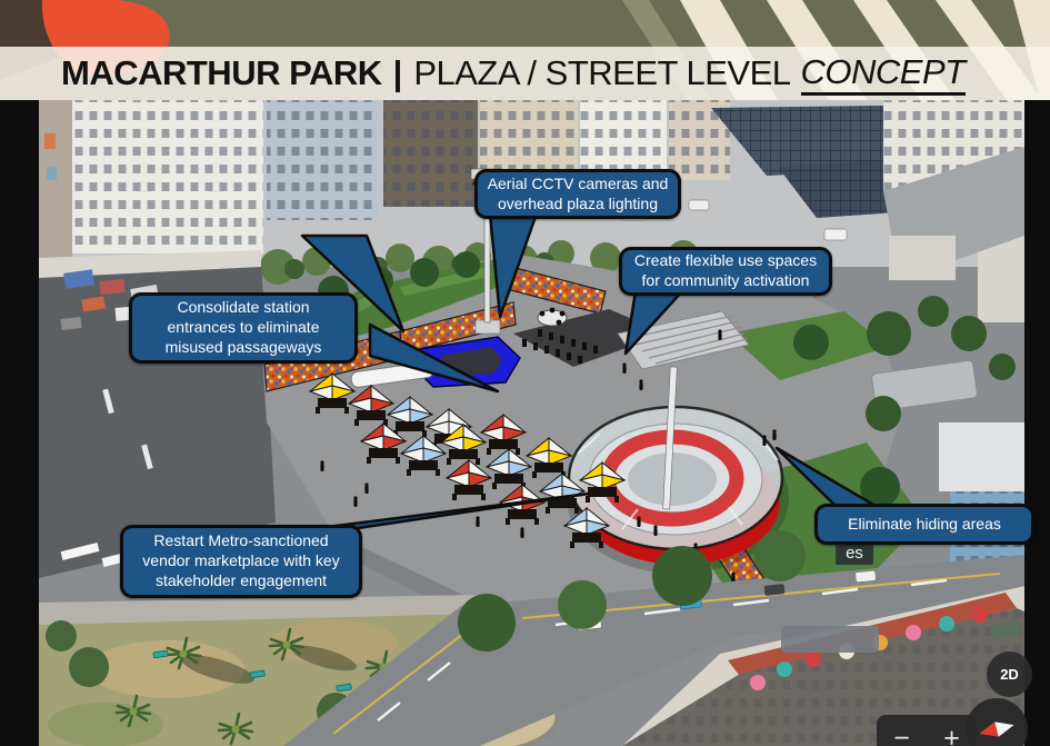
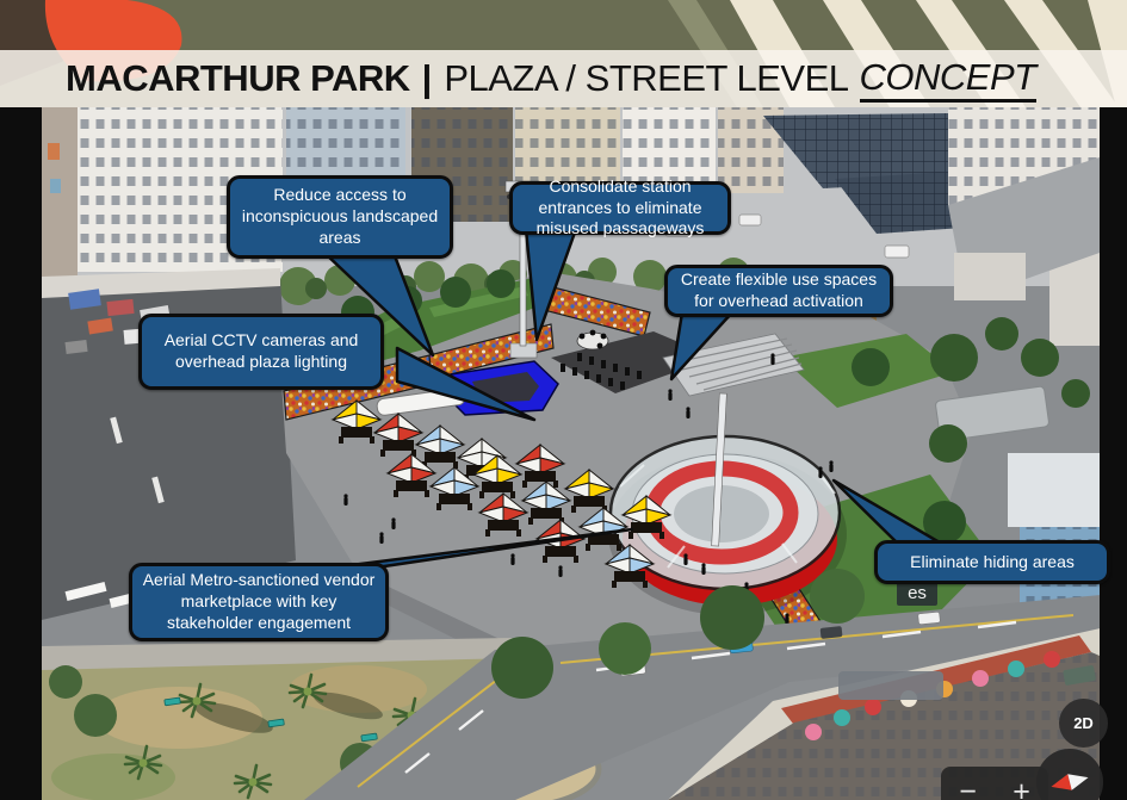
  MACARTHUR PARK
  |
  PLAZA / STREET LEVEL
  CONCEPT
  es
+ Reduce access to inconspicuous landscaped areas
- Aerial CCTV cameras and overhead plaza lighting
+ Consolidate station entrances to eliminate misused passageways
- Create flexible use spaces for community activation
+ Create flexible use spaces for overhead activation
- Consolidate station entrances to eliminate misused passageways
+ Aerial CCTV cameras and overhead plaza lighting
- Restart Metro-sanctioned vendor marketplace with key stakeholder engagement
+ Aerial Metro-sanctioned vendor marketplace with key stakeholder engagement
  Eliminate hiding areas
  −
  +
  2D
